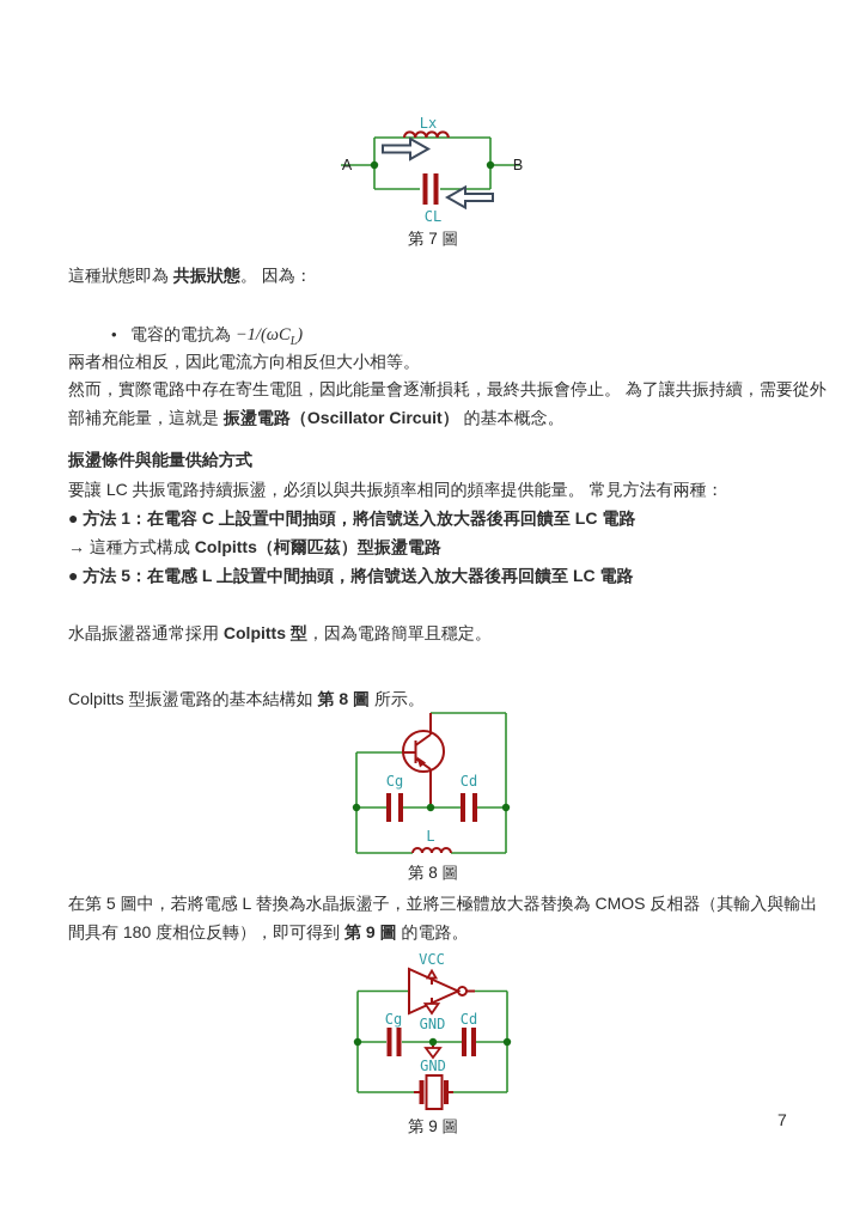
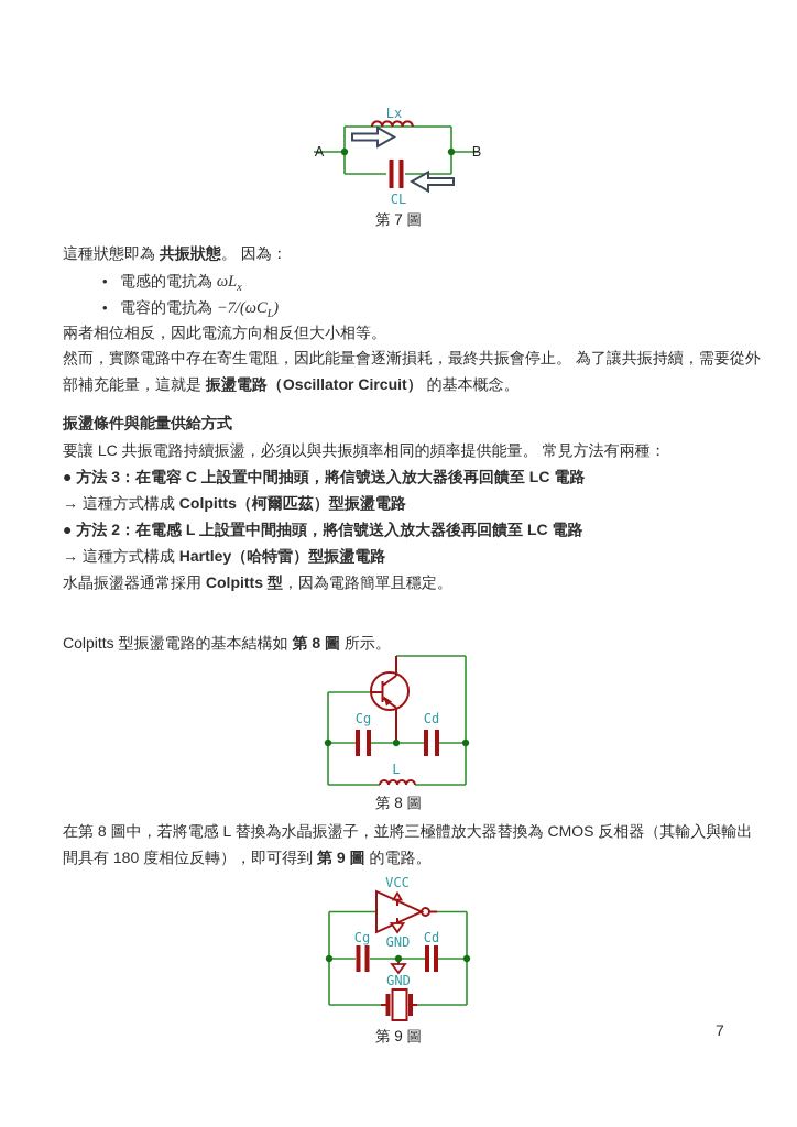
  A
  B
  Lx
  CL
  第 7 圖
  這種狀態即為 共振狀態。 因為：
+ • 電感的電抗為 ωLx
- • 電容的電抗為 −1/(ωCL)
+ • 電容的電抗為 −7/(ωCL)
  兩者相位相反，因此電流方向相反但大小相等。
  然而，實際電路中存在寄生電阻，因此能量會逐漸損耗，最終共振會停止。 為了讓共振持續，需要從外
  部補充能量，這就是 振盪電路（Oscillator Circuit） 的基本概念。
  振盪條件與能量供給方式
  要讓 LC 共振電路持續振盪，必須以與共振頻率相同的頻率提供能量。 常見方法有兩種：
- ● 方法 1：在電容 C 上設置中間抽頭，將信號送入放大器後再回饋至 LC 電路
+ ● 方法 3：在電容 C 上設置中間抽頭，將信號送入放大器後再回饋至 LC 電路
  → 這種方式構成 Colpitts（柯爾匹茲）型振盪電路
- ● 方法 5：在電感 L 上設置中間抽頭，將信號送入放大器後再回饋至 LC 電路
+ ● 方法 2：在電感 L 上設置中間抽頭，將信號送入放大器後再回饋至 LC 電路
+ → 這種方式構成 Hartley（哈特雷）型振盪電路
  水晶振盪器通常採用 Colpitts 型，因為電路簡單且穩定。
  Colpitts 型振盪電路的基本結構如 第 8 圖 所示。
  Cg
  Cd
  L
  第 8 圖
- 在第 5 圖中，若將電感 L 替換為水晶振盪子，並將三極體放大器替換為 CMOS 反相器（其輸入與輸出
+ 在第 8 圖中，若將電感 L 替換為水晶振盪子，並將三極體放大器替換為 CMOS 反相器（其輸入與輸出
  間具有 180 度相位反轉），即可得到 第 9 圖 的電路。
  VCC
  GND
  Cg
  Cd
  GND
  第 9 圖
  7
